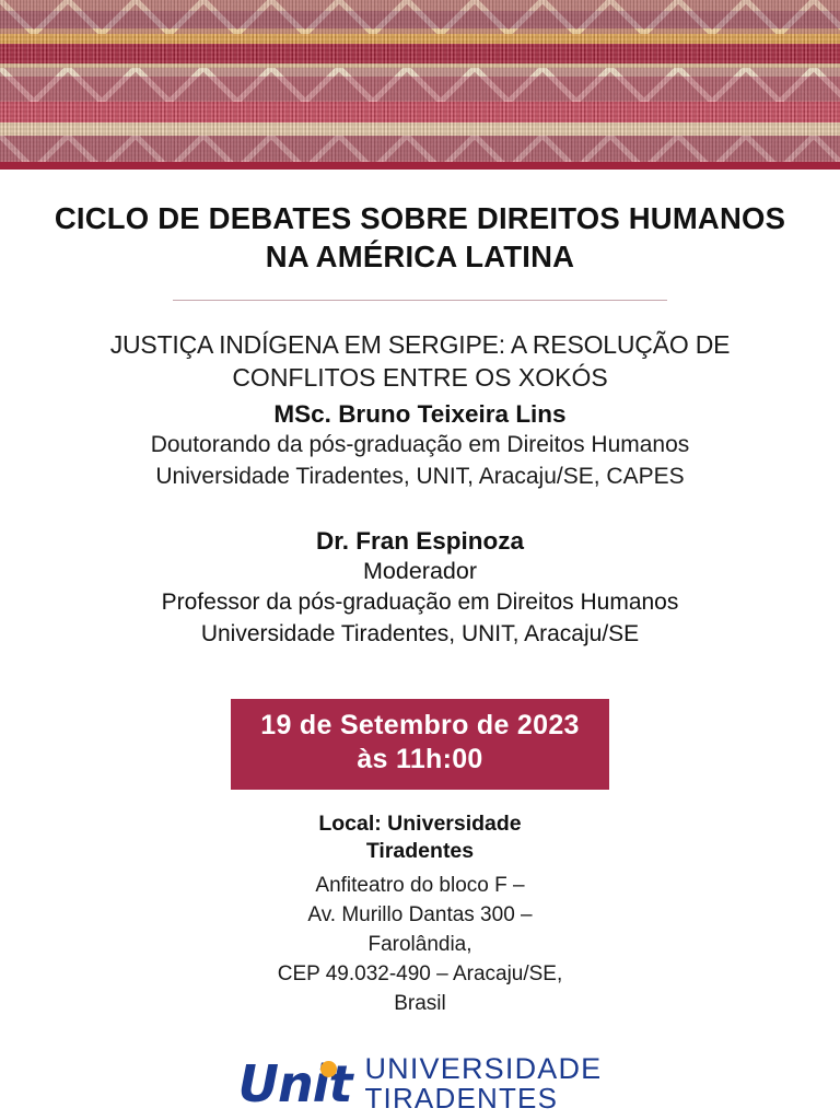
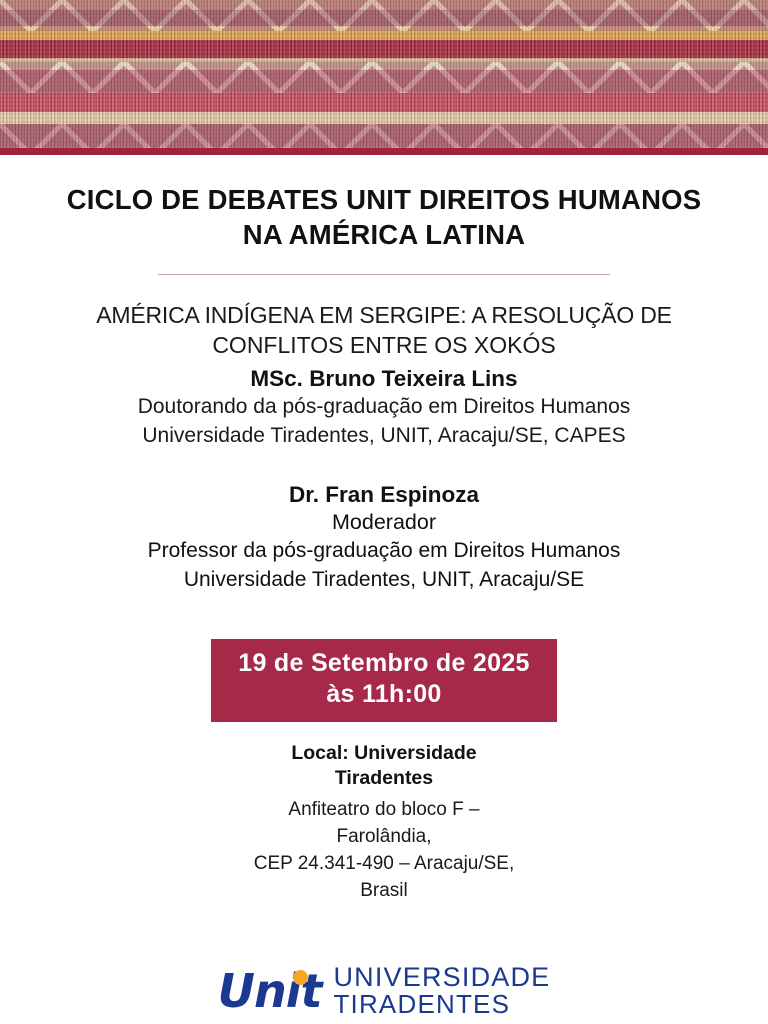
- CICLO DE DEBATES SOBRE DIREITOS HUMANOS
+ CICLO DE DEBATES UNIT DIREITOS HUMANOS
  NA AMÉRICA LATINA
- JUSTIÇA INDÍGENA EM SERGIPE: A RESOLUÇÃO DE
+ AMÉRICA INDÍGENA EM SERGIPE: A RESOLUÇÃO DE
  CONFLITOS ENTRE OS XOKÓS
  MSc. Bruno Teixeira Lins
  Doutorando da pós-graduação em Direitos Humanos
  Universidade Tiradentes, UNIT, Aracaju/SE, CAPES
  Dr. Fran Espinoza
  Moderador
  Professor da pós-graduação em Direitos Humanos
  Universidade Tiradentes, UNIT, Aracaju/SE
- 19 de Setembro de 2023
+ 19 de Setembro de 2025
  às 11h:00
  Local: Universidade
  Tiradentes
  Anfiteatro do bloco F –
- Av. Murillo Dantas 300 –
  Farolândia,
- CEP 49.032-490 – Aracaju/SE,
+ CEP 24.341-490 – Aracaju/SE,
  Brasil
  Unit
  UNIVERSIDADE
  TIRADENTES
